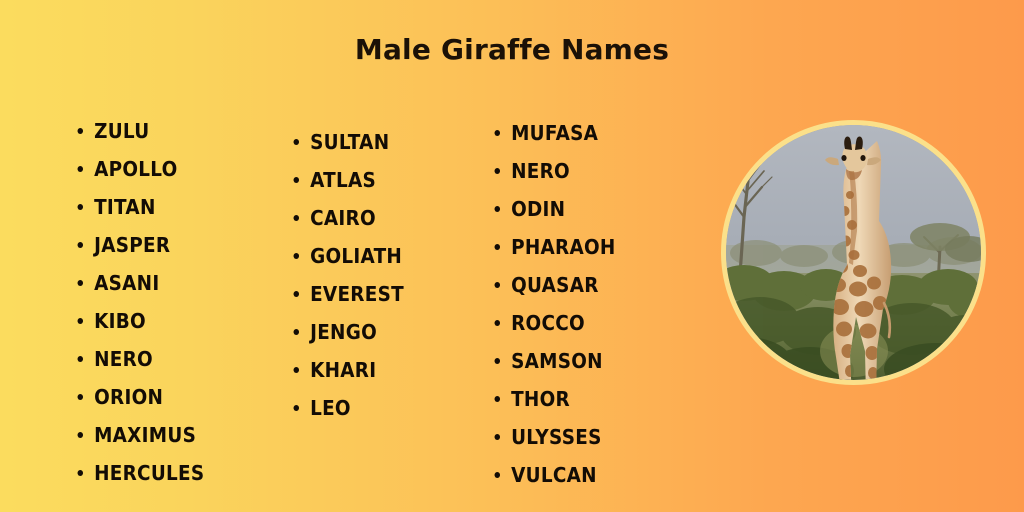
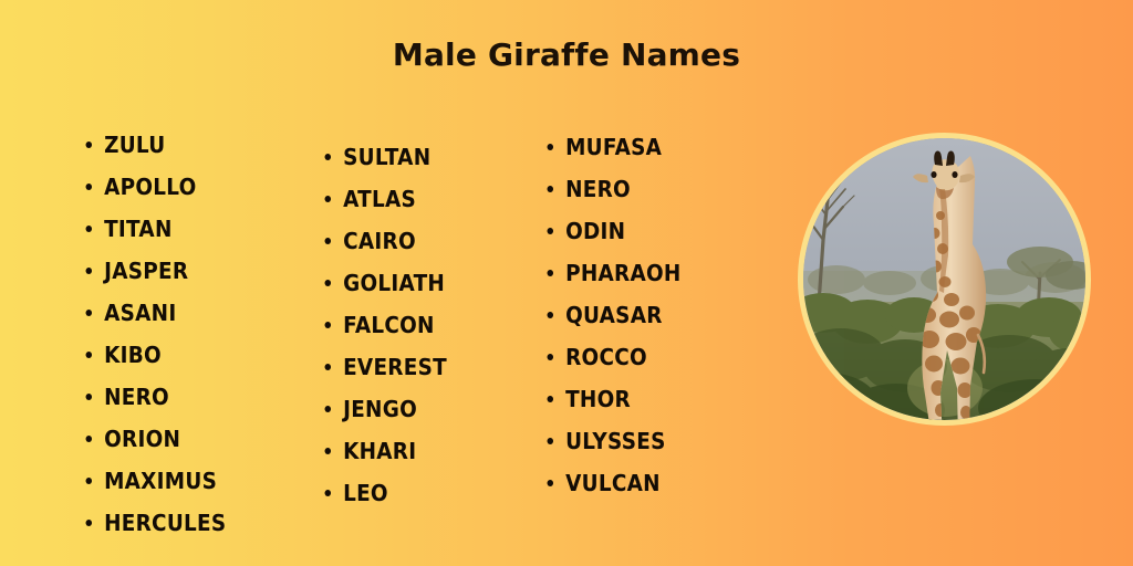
  Male Giraffe Names
  ZULU
  APOLLO
  TITAN
  JASPER
  ASANI
  KIBO
  NERO
  ORION
  MAXIMUS
  HERCULES
  SULTAN
  ATLAS
  CAIRO
  GOLIATH
+ FALCON
  EVEREST
  JENGO
  KHARI
  LEO
  MUFASA
  NERO
  ODIN
  PHARAOH
  QUASAR
  ROCCO
- SAMSON
  THOR
  ULYSSES
  VULCAN
